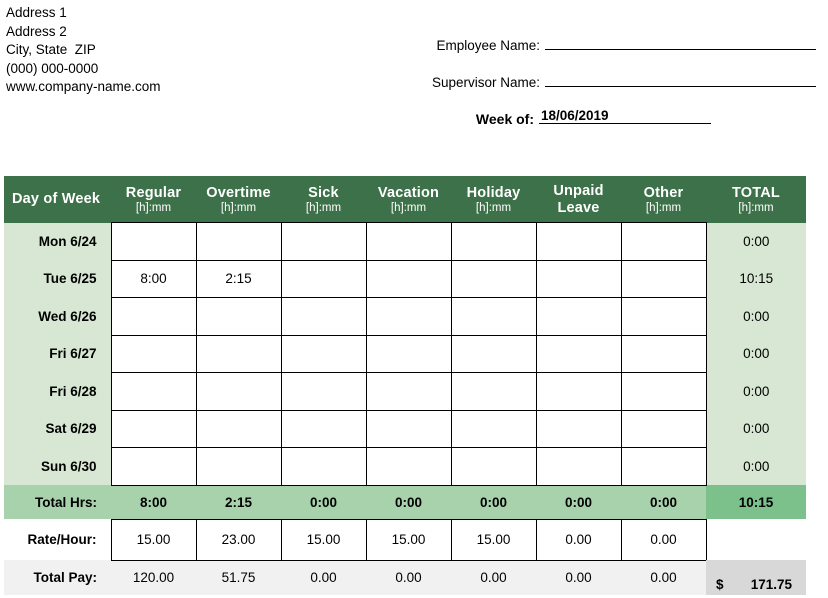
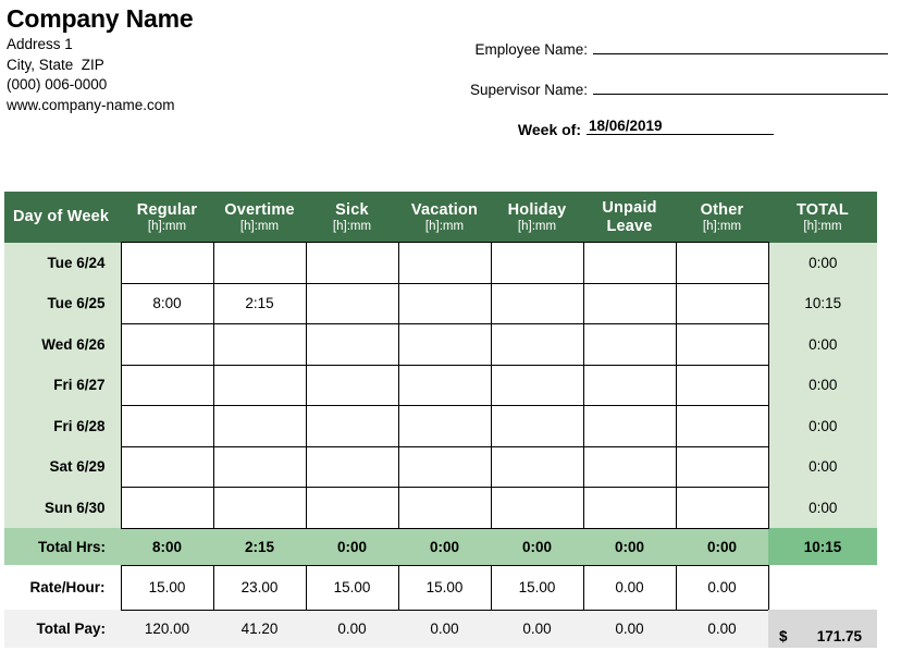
+ Company Name
  Address 1
- Address 2
  City, State ZIP
- (000) 000-0000
+ (000) 006-0000
  www.company-name.com
  Employee Name:
  Supervisor Name:
  Week of:
  18/06/2019
  Day of Week	Regular [h]:mm	Overtime [h]:mm	Sick [h]:mm	Vacation [h]:mm	Holiday [h]:mm	Unpaid Leave	Other [h]:mm	TOTAL [h]:mm
- Mon 6/24								0:00
+ Tue 6/24								0:00
  Tue 6/25	8:00	2:15						10:15
  Wed 6/26								0:00
  Fri 6/27								0:00
  Fri 6/28								0:00
  Sat 6/29								0:00
  Sun 6/30								0:00
  Total Hrs:	8:00	2:15	0:00	0:00	0:00	0:00	0:00	10:15
  Rate/Hour:	15.00	23.00	15.00	15.00	15.00	0.00	0.00
- Total Pay:	120.00	51.75	0.00	0.00	0.00	0.00	0.00	$ 171.75
+ Total Pay:	120.00	41.20	0.00	0.00	0.00	0.00	0.00	$ 171.75
